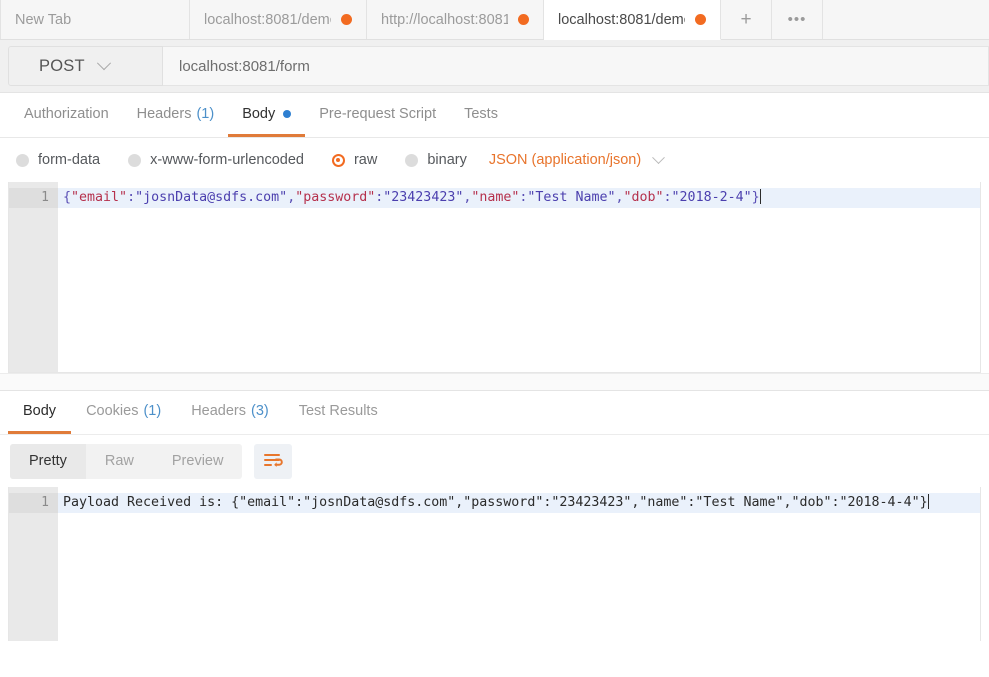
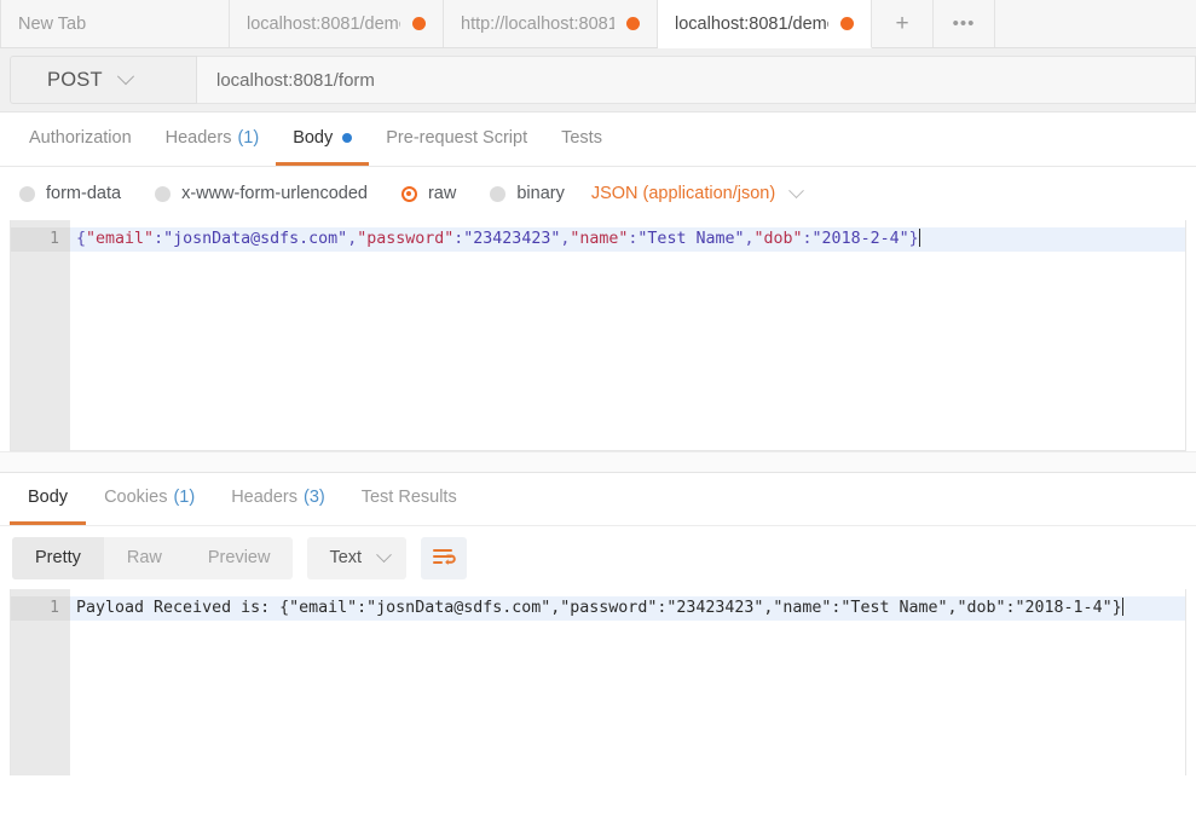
  New Tab
  localhost:8081/dem
  http://localhost:8081
  localhost:8081/dem
  +
  •••
  POST
  localhost:8081/form
  Authorization
  Headers
  (1)
  Body
  Pre-request Script
  Tests
  form-data
  x-www-form-urlencoded
  raw
  binary
  JSON (application/json)
  1
  {"email":"josnData@sdfs.com","password":"23423423","name":"Test Name","dob":"2018-2-4"}
  Body
  Cookies
  (1)
  Headers
  (3)
  Test Results
  Pretty
  Raw
  Preview
+ Text
  1
- Payload Received is: {"email":"josnData@sdfs.com","password":"23423423","name":"Test Name","dob":"2018-4-4"}
+ Payload Received is: {"email":"josnData@sdfs.com","password":"23423423","name":"Test Name","dob":"2018-1-4"}
